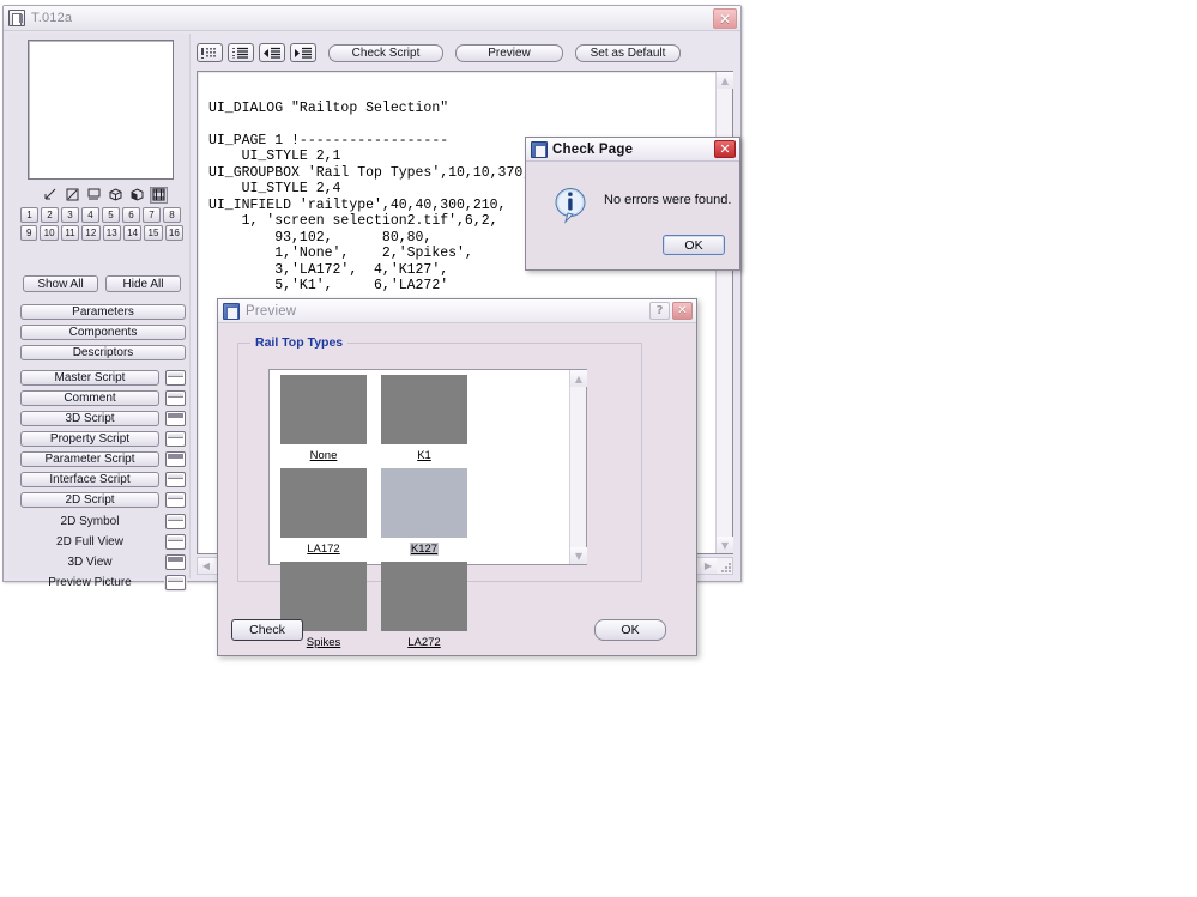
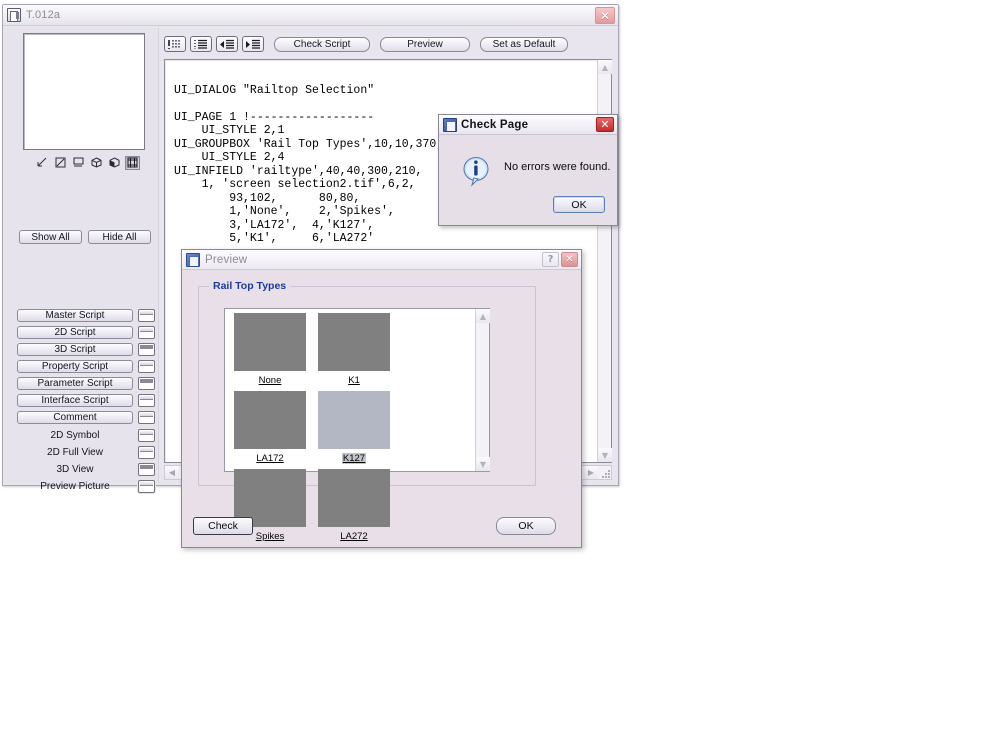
  T.012a
  ✕
- 1
- 2
- 3
- 4
- 5
- 6
- 7
- 8
- 9
- 10
- 11
- 12
- 13
- 14
- 15
- 16
  Show All
  Hide All
- Parameters
- Components
- Descriptors
  Master Script
- Comment
+ 2D Script
  3D Script
  Property Script
  Parameter Script
  Interface Script
- 2D Script
+ Comment
  2D Symbol
  2D Full View
  3D View
  Preview Picture
  Check Script
  Preview
  Set as Default
  UI_DIALOG "Railtop Selection"
  UI_PAGE 1 !------------------
  UI_STYLE 2,1
  UI_GROUPBOX 'Rail Top Types',10,10,370
  UI_STYLE 2,4
  UI_INFIELD 'railtype',40,40,300,210,
  1, 'screen selection2.tif',6,2,
  93,102, 80,80,
  1,'None', 2,'Spikes',
  3,'LA172', 4,'K127',
  5,'K1', 6,'LA272'
  ▲
  ▼
  ◀
  ▶
  Check Page
  ✕
  No errors were found.
  OK
  Preview
  ?
  ✕
  Rail Top Types
  None
  K1
  LA172
  K127
  Spikes
  LA272
  ▲
  ▼
  Check
  OK
